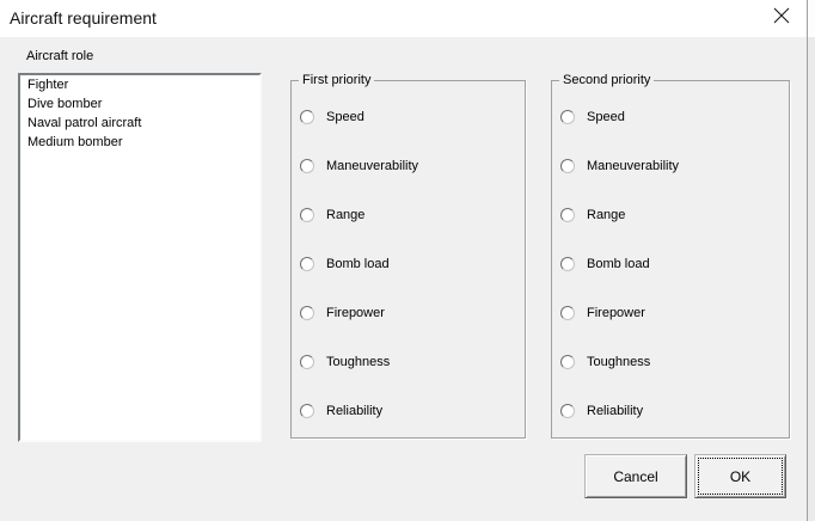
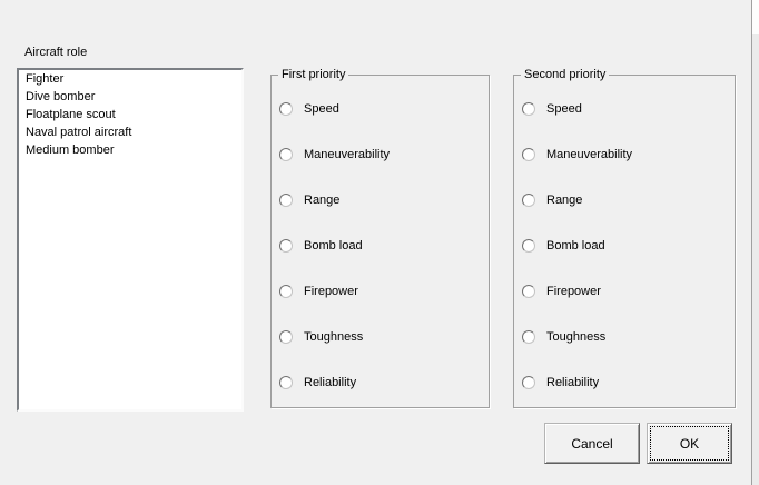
- Aircraft requirement
  Aircraft role
  Fighter
  Dive bomber
+ Floatplane scout
  Naval patrol aircraft
  Medium bomber
  First priority
  Speed
  Maneuverability
  Range
  Bomb load
  Firepower
  Toughness
  Reliability
  Second priority
  Speed
  Maneuverability
  Range
  Bomb load
  Firepower
  Toughness
  Reliability
  Cancel
  OK
